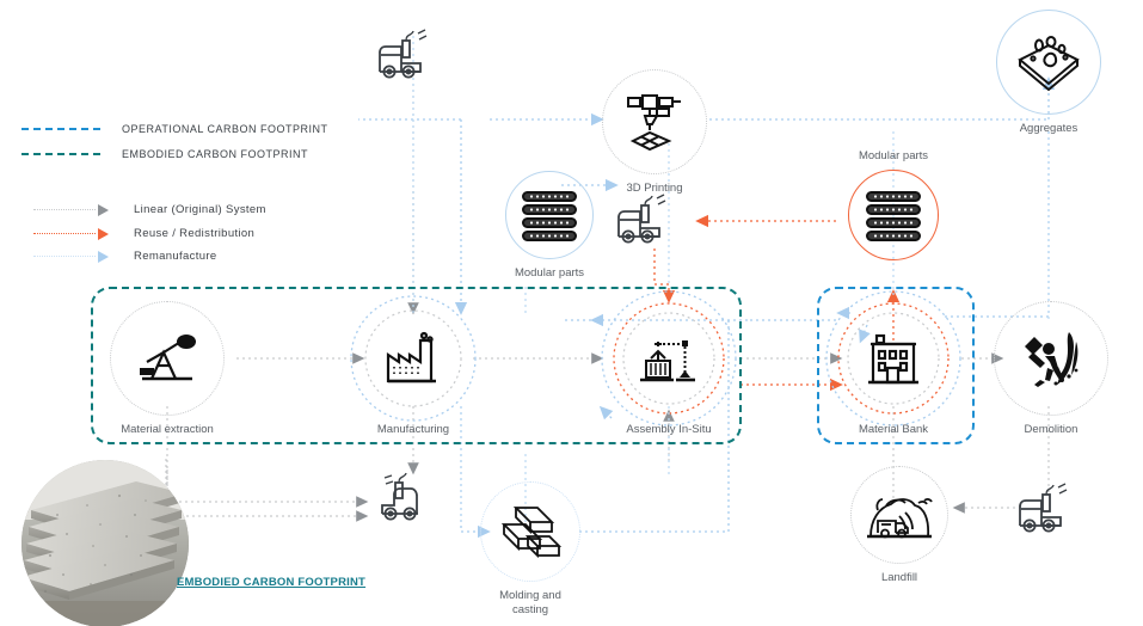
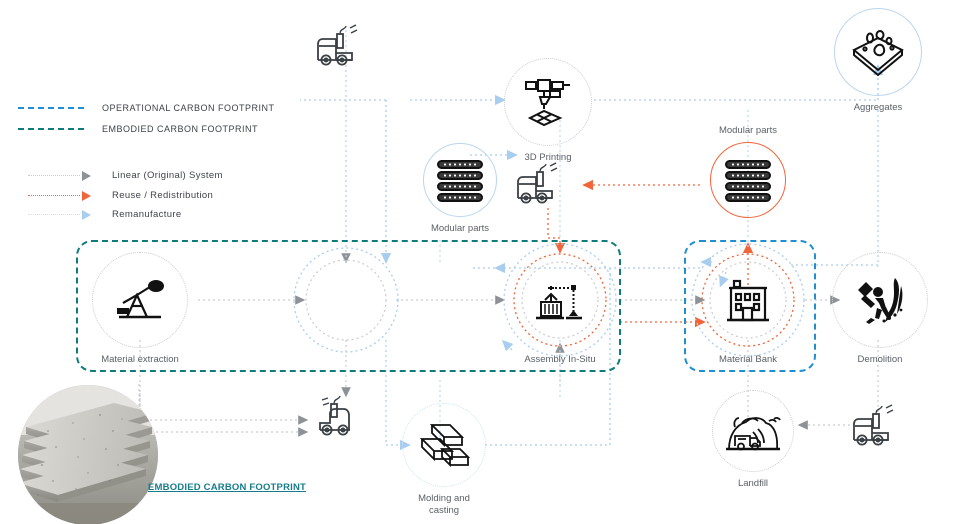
  OPERATIONAL CARBON FOOTPRINT
  EMBODIED CARBON FOOTPRINT
  Linear (Original) System
  Reuse / Redistribution
  Remanufacture
  Material extraction
- Manufacturing
  Assembly In-Situ
  Material Bank
  Demolition
  3D Printing
  Modular parts
  Modular parts
  Aggregates
  Molding and
  casting
  Landfill
  EMBODIED CARBON FOOTPRINT
